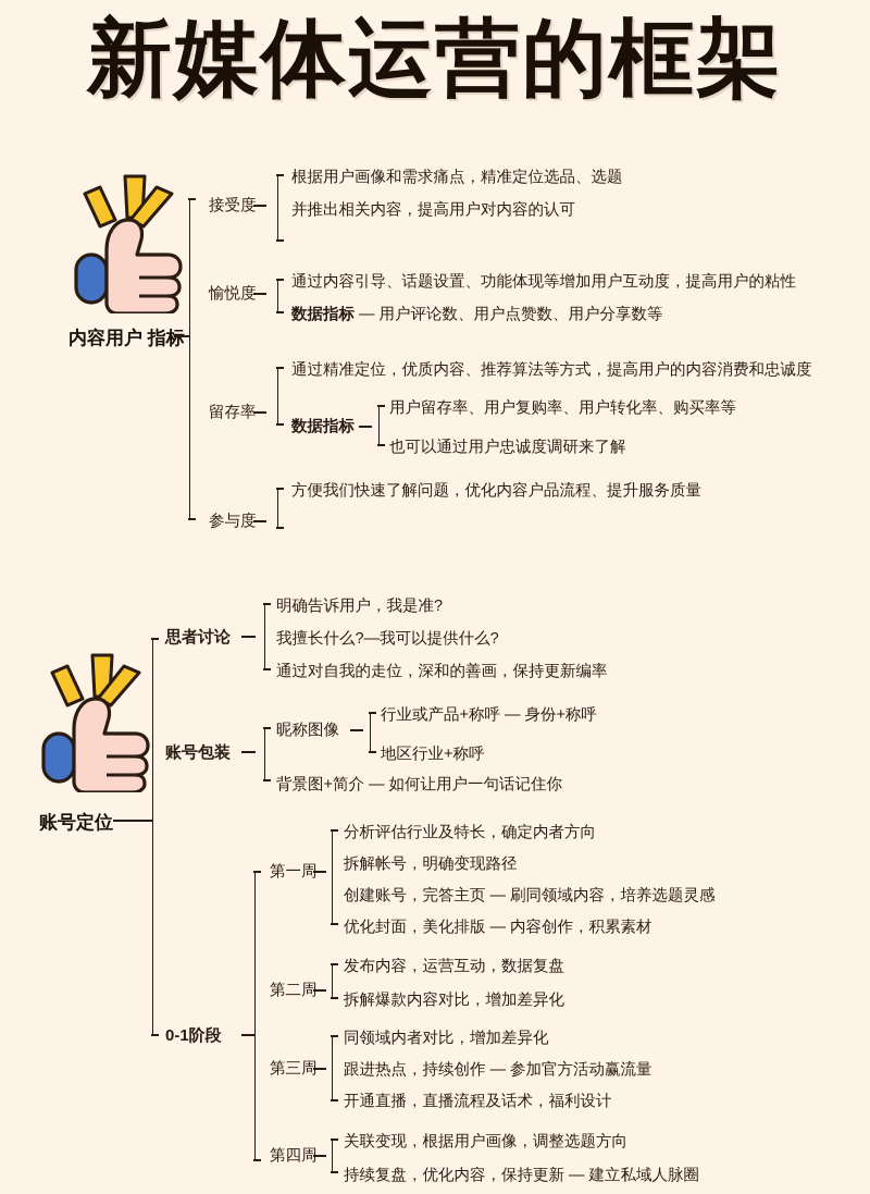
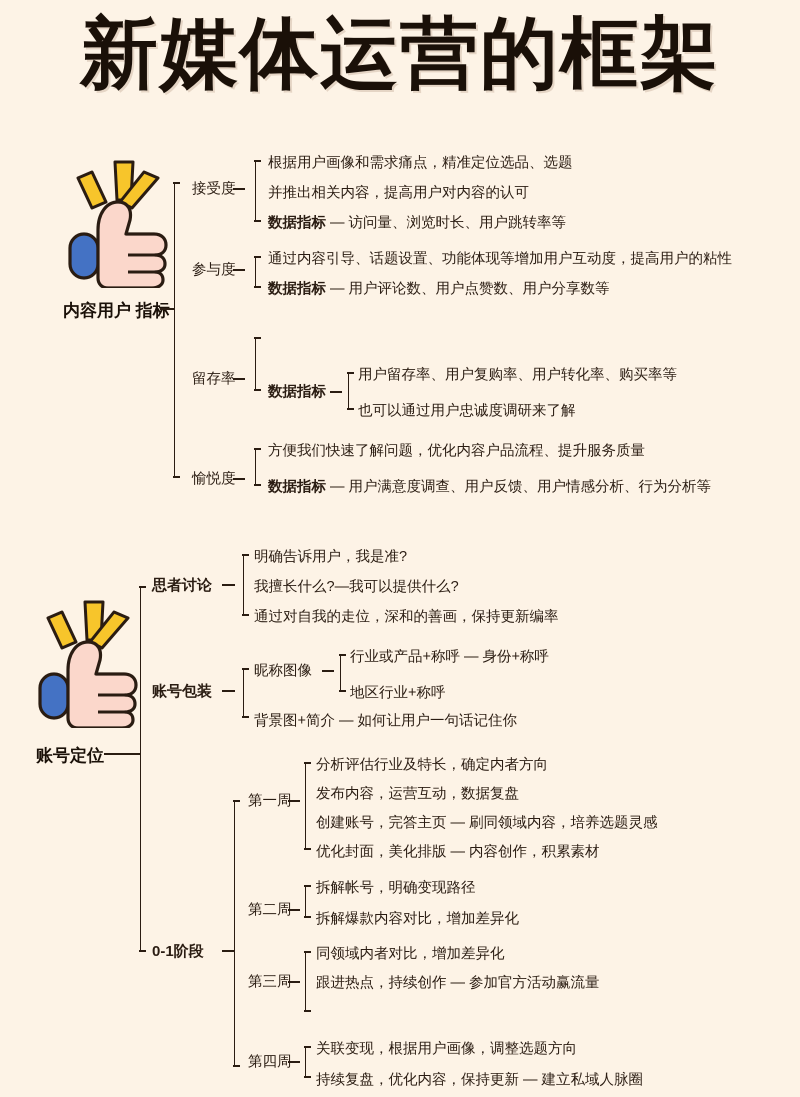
  新媒体运营的框架
  内容用户 指标
  接受度
  根据用户画像和需求痛点，精准定位选品、选题
  并推出相关内容，提高用户对内容的认可
+ 数据指标 — 访问量、浏览时长、用户跳转率等
- 愉悦度
+ 参与度
  通过内容引导、话题设置、功能体现等增加用户互动度，提高用户的粘性
  数据指标 — 用户评论数、用户点赞数、用户分享数等
  留存率
- 通过精准定位，优质内容、推荐算法等方式，提高用户的内容消费和忠诚度
  数据指标
  用户留存率、用户复购率、用户转化率、购买率等
  也可以通过用户忠诚度调研来了解
- 参与度
+ 愉悦度
  方便我们快速了解问题，优化内容户品流程、提升服务质量
+ 数据指标 — 用户满意度调查、用户反馈、用户情感分析、行为分析等
  账号定位
  思者讨论
  明确告诉用户，我是准?
  我擅长什么?—我可以提供什么?
  通过对自我的走位，深和的善画，保持更新编率
  账号包装
  昵称图像
  行业或产品+称呼 — 身份+称呼
  地区行业+称呼
  背景图+简介 — 如何让用户一句话记住你
  0-1阶段
  第一周
  分析评估行业及特长，确定内者方向
- 拆解帐号，明确变现路径
+ 发布内容，运营互动，数据复盘
  创建账号，完答主页 — 刷同领域内容，培养选题灵感
  优化封面，美化排版 — 内容创作，积累素材
  第二周
- 发布内容，运营互动，数据复盘
+ 拆解帐号，明确变现路径
  拆解爆款内容对比，增加差异化
  第三周
  同领域内者对比，增加差异化
  跟进热点，持续创作 — 参加官方活动赢流量
- 开通直播，直播流程及话术，福利设计
  第四周
  关联变现，根据用户画像，调整选题方向
  持续复盘，优化内容，保持更新 — 建立私域人脉圈
